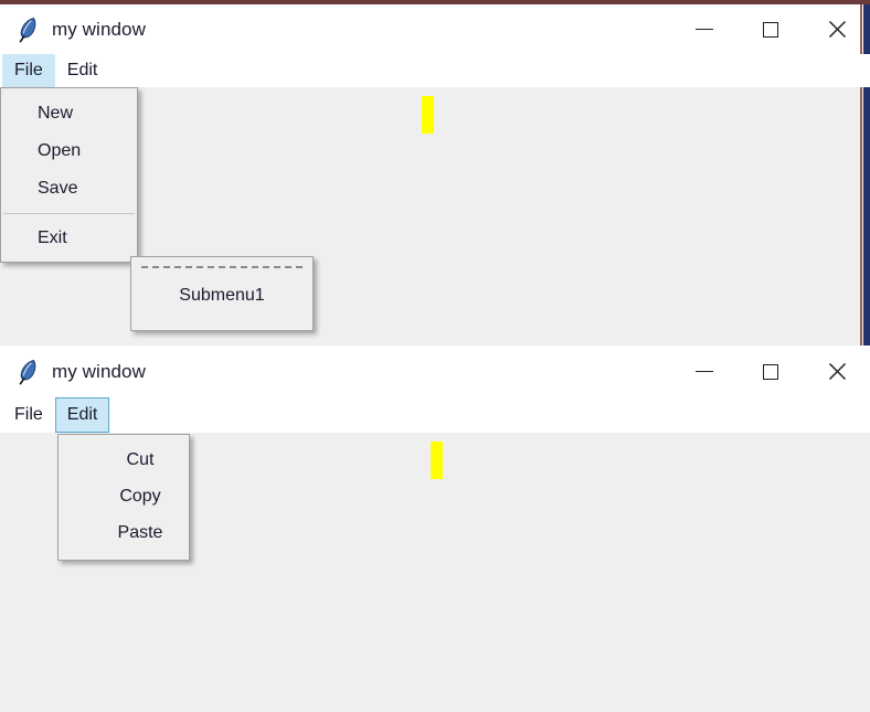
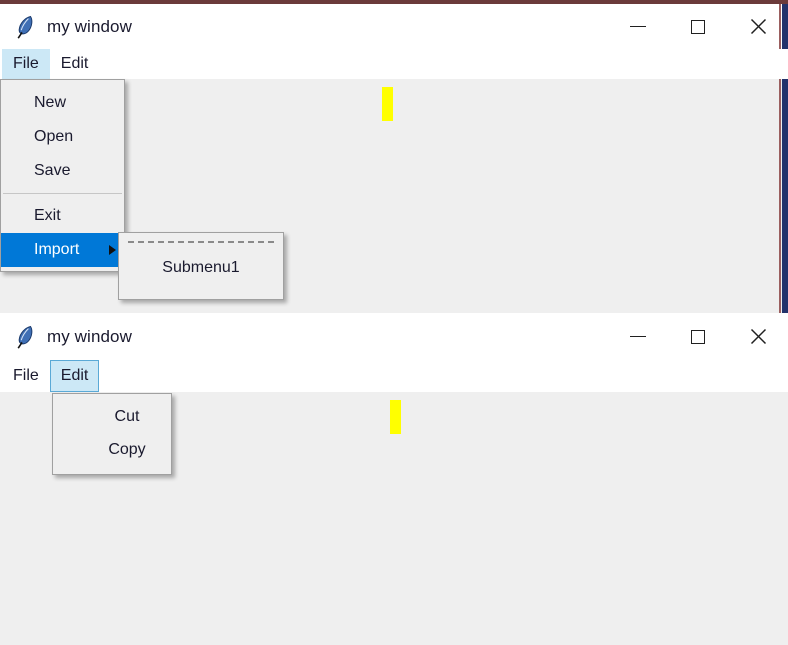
  my window
  File
  Edit
  New
  Open
  Save
  Exit
+ Import
  Submenu1
  my window
  File
  Edit
  Cut
  Copy
- Paste
